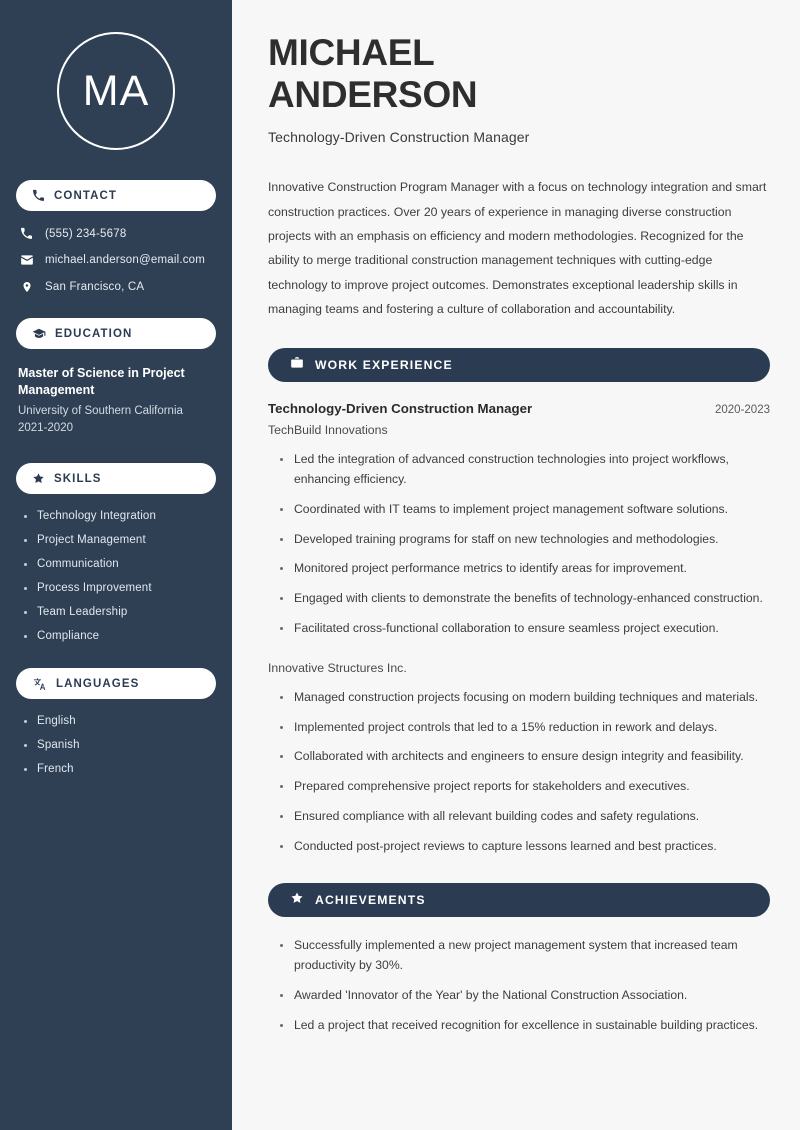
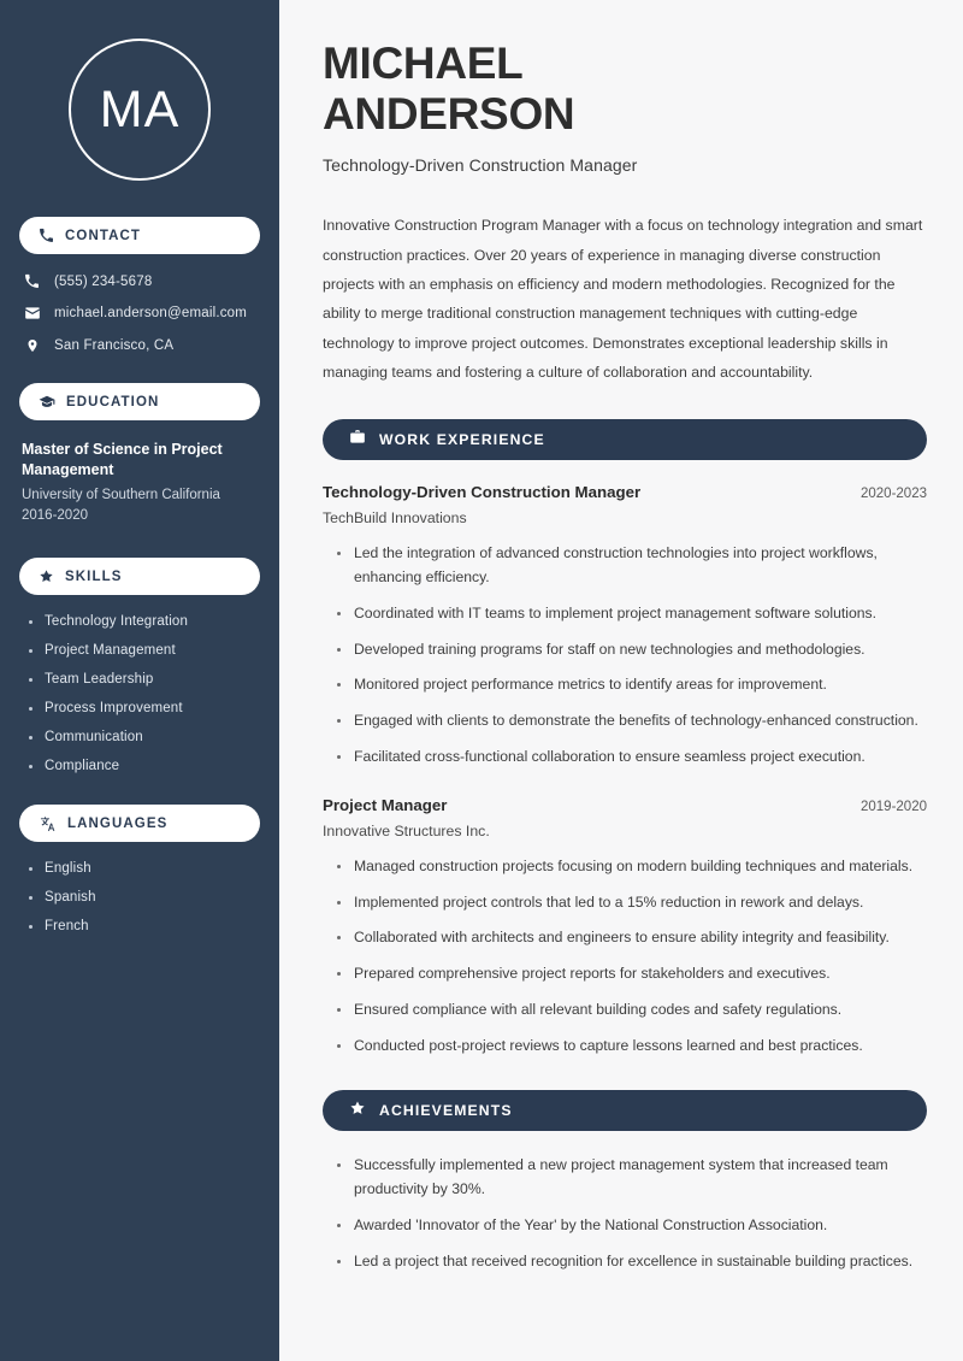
  MA
  CONTACT
  (555) 234-5678
  michael.anderson@email.com
  San Francisco, CA
  EDUCATION
  Master of Science in Project Management
  University of Southern California
- 2021-2020
+ 2016-2020
  SKILLS
  Technology Integration
  Project Management
- Communication
+ Team Leadership
  Process Improvement
- Team Leadership
+ Communication
  Compliance
  LANGUAGES
  English
  Spanish
  French
  MICHAEL
  ANDERSON
  Technology-Driven Construction Manager
  Innovative Construction Program Manager with a focus on technology integration and smart construction practices. Over 20 years of experience in managing diverse construction projects with an emphasis on efficiency and modern methodologies. Recognized for the ability to merge traditional construction management techniques with cutting-edge technology to improve project outcomes. Demonstrates exceptional leadership skills in managing teams and fostering a culture of collaboration and accountability.
  WORK EXPERIENCE
  Technology-Driven Construction Manager
  2020-2023
  TechBuild Innovations
  Led the integration of advanced construction technologies into project workflows, enhancing efficiency.
  Coordinated with IT teams to implement project management software solutions.
  Developed training programs for staff on new technologies and methodologies.
  Monitored project performance metrics to identify areas for improvement.
  Engaged with clients to demonstrate the benefits of technology-enhanced construction.
  Facilitated cross-functional collaboration to ensure seamless project execution.
+ Project Manager
+ 2019-2020
  Innovative Structures Inc.
  Managed construction projects focusing on modern building techniques and materials.
  Implemented project controls that led to a 15% reduction in rework and delays.
- Collaborated with architects and engineers to ensure design integrity and feasibility.
+ Collaborated with architects and engineers to ensure ability integrity and feasibility.
  Prepared comprehensive project reports for stakeholders and executives.
  Ensured compliance with all relevant building codes and safety regulations.
  Conducted post-project reviews to capture lessons learned and best practices.
  ACHIEVEMENTS
  Successfully implemented a new project management system that increased team productivity by 30%.
  Awarded 'Innovator of the Year' by the National Construction Association.
  Led a project that received recognition for excellence in sustainable building practices.
